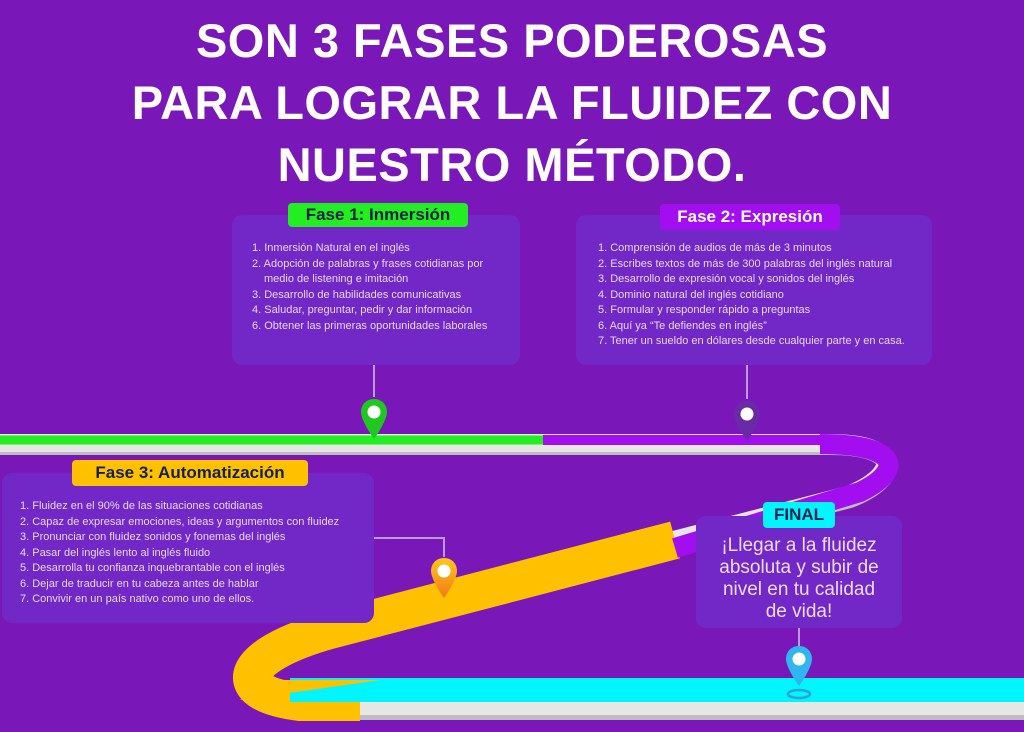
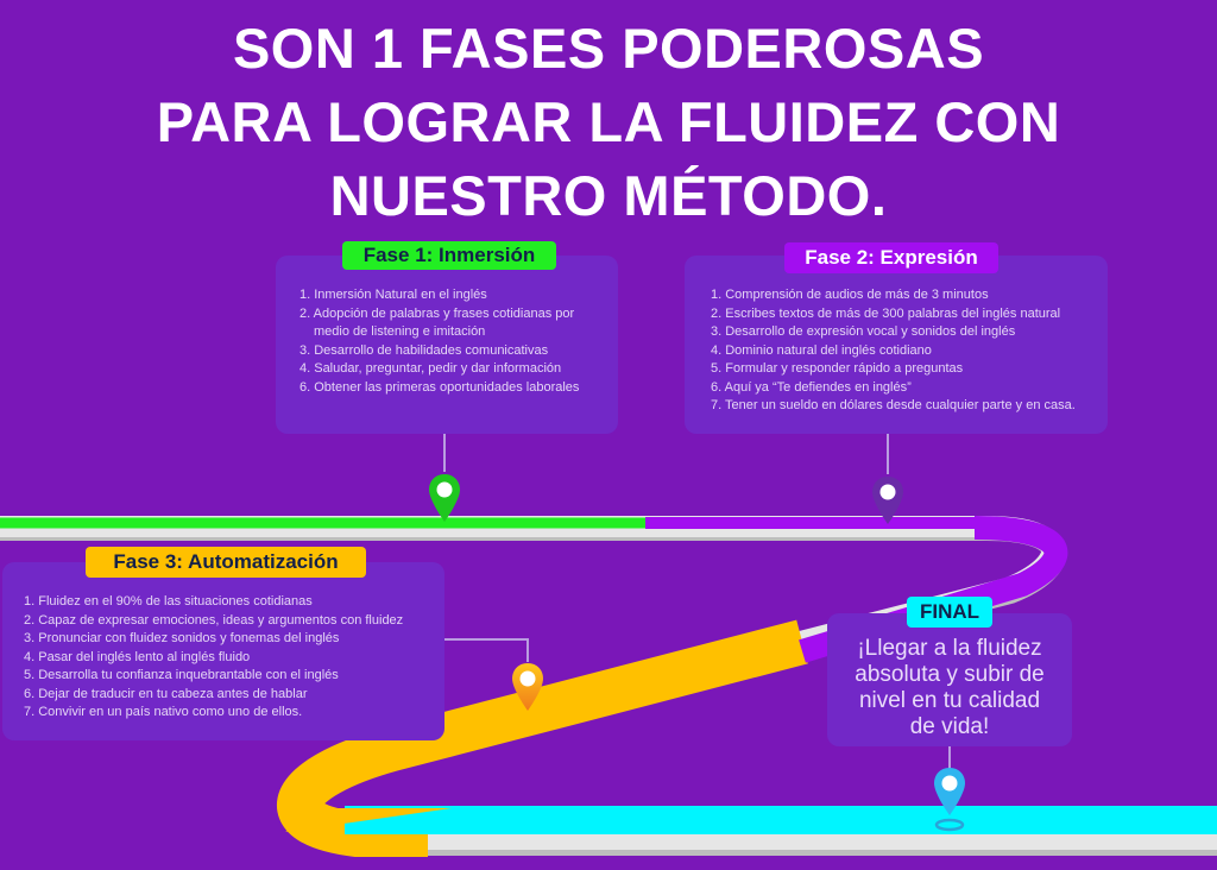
- SON 3 FASES PODEROSAS
+ SON 1 FASES PODEROSAS
  PARA LOGRAR LA FLUIDEZ CON
  NUESTRO MÉTODO.
  1. Inmersión Natural en el inglés
  2. Adopción de palabras y frases cotidianas por medio de listening e imitación
  3. Desarrollo de habilidades comunicativas
  4. Saludar, preguntar, pedir y dar información
  6. Obtener las primeras oportunidades laborales
  Fase 1: Inmersión
  1. Comprensión de audios de más de 3 minutos
  2. Escribes textos de más de 300 palabras del inglés natural
  3. Desarrollo de expresión vocal y sonidos del inglés
  4. Dominio natural del inglés cotidiano
  5. Formular y responder rápido a preguntas
  6. Aquí ya “Te defiendes en inglés”
  7. Tener un sueldo en dólares desde cualquier parte y en casa.
  Fase 2: Expresión
  1. Fluidez en el 90% de las situaciones cotidianas
  2. Capaz de expresar emociones, ideas y argumentos con fluidez
  3. Pronunciar con fluidez sonidos y fonemas del inglés
  4. Pasar del inglés lento al inglés fluido
  5. Desarrolla tu confianza inquebrantable con el inglés
  6. Dejar de traducir en tu cabeza antes de hablar
  7. Convivir en un país nativo como uno de ellos.
  Fase 3: Automatización
  ¡Llegar a la fluidez
  absoluta y subir de
  nivel en tu calidad
  de vida!
  FINAL
